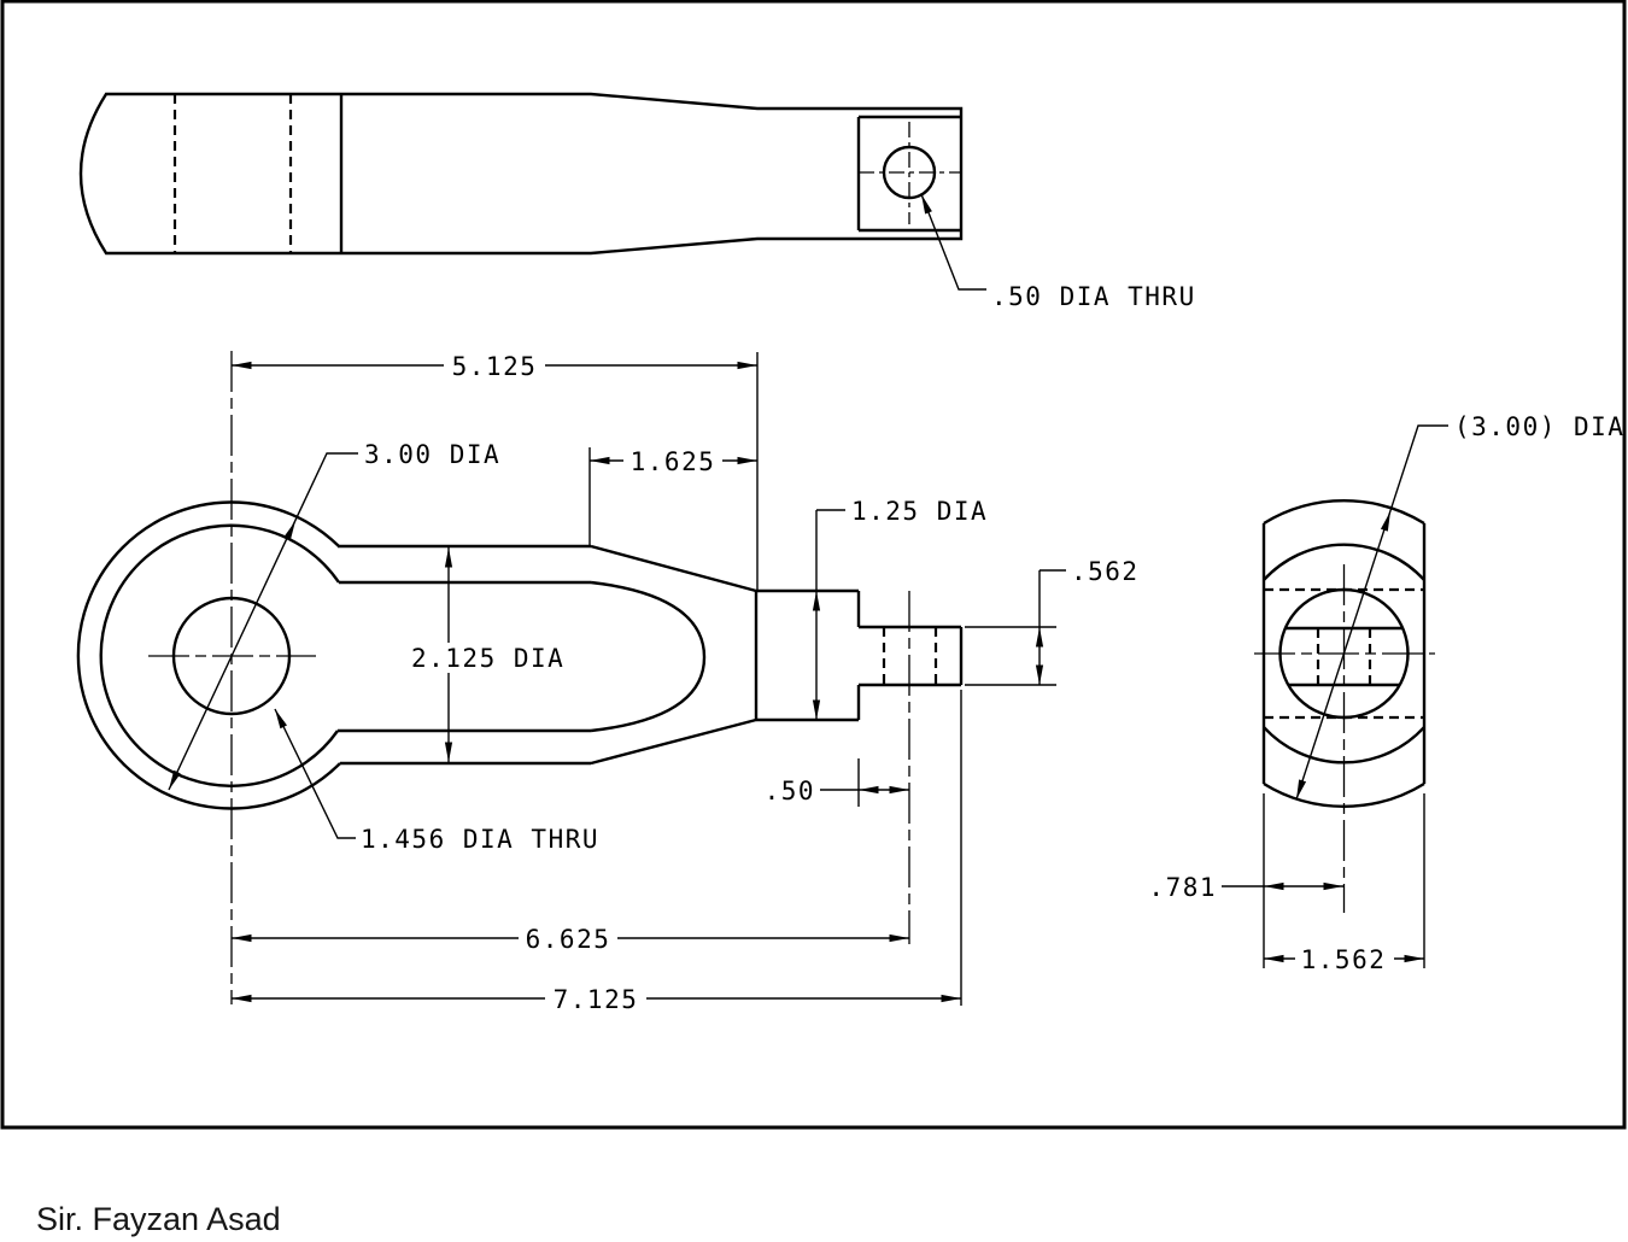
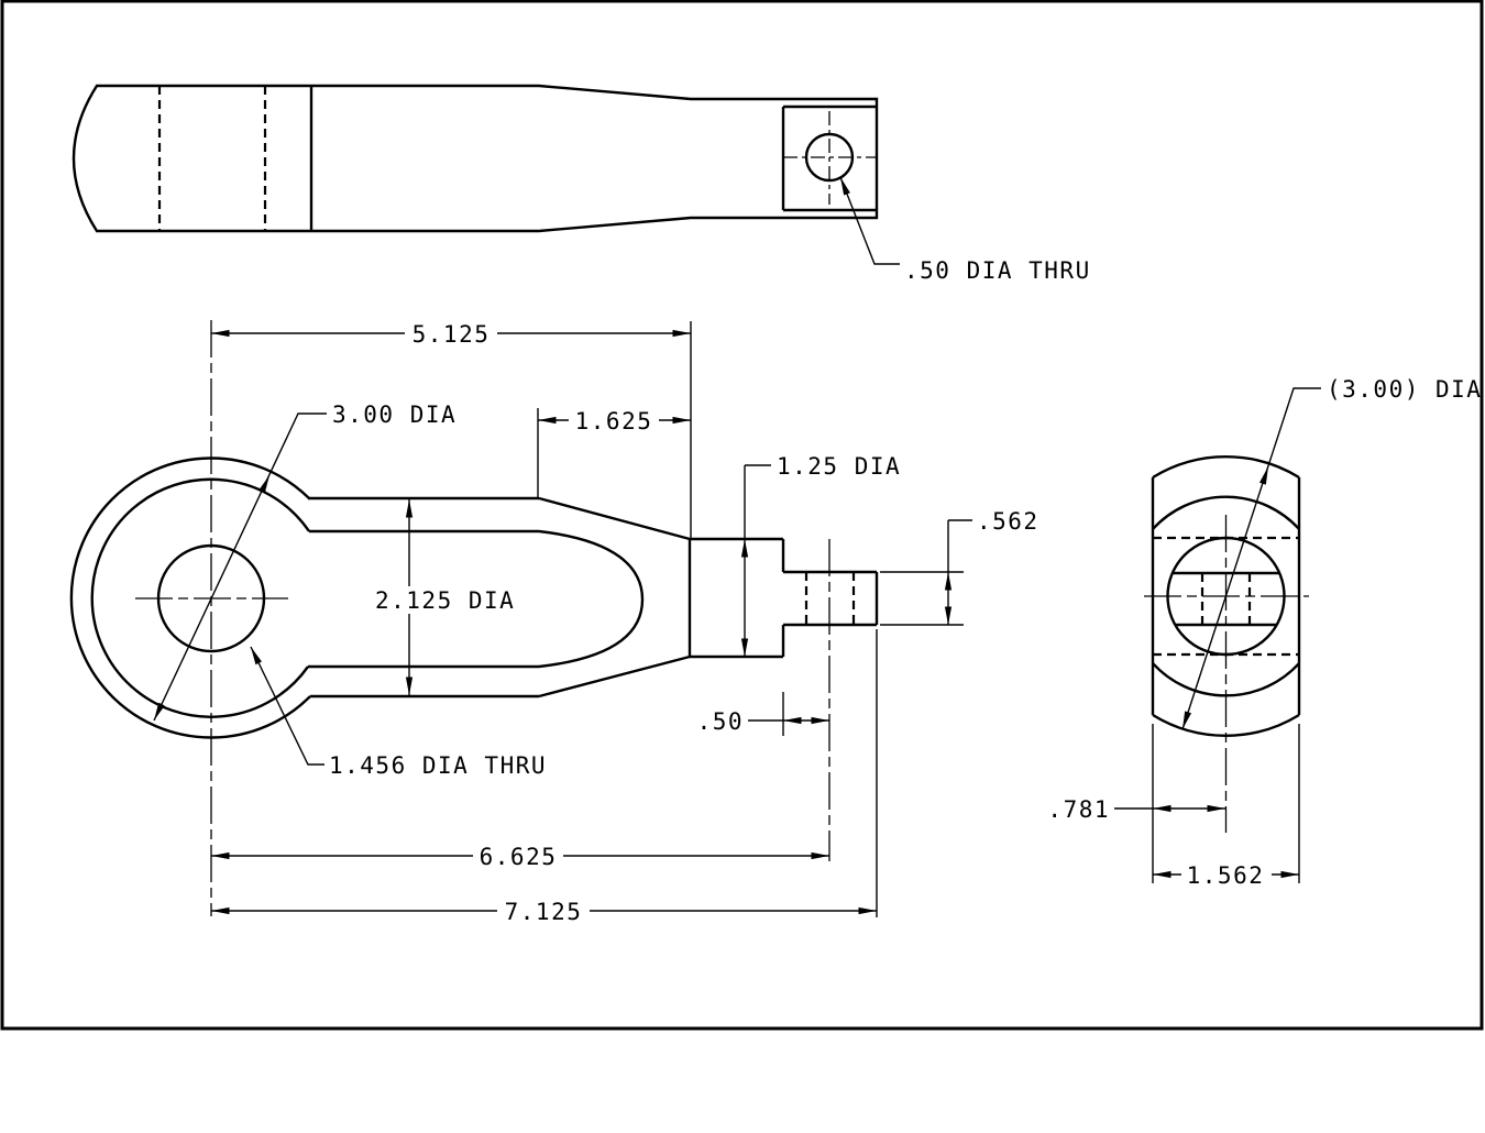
  .50 DIA THRU
  5.125
  1.625
  3.00 DIA
  2.125 DIA
  1.25 DIA
  .562
  .50
  1.456 DIA THRU
  6.625
  7.125
  .781
  1.562
  (3.00) DIA
- Sir. Fayzan Asad
